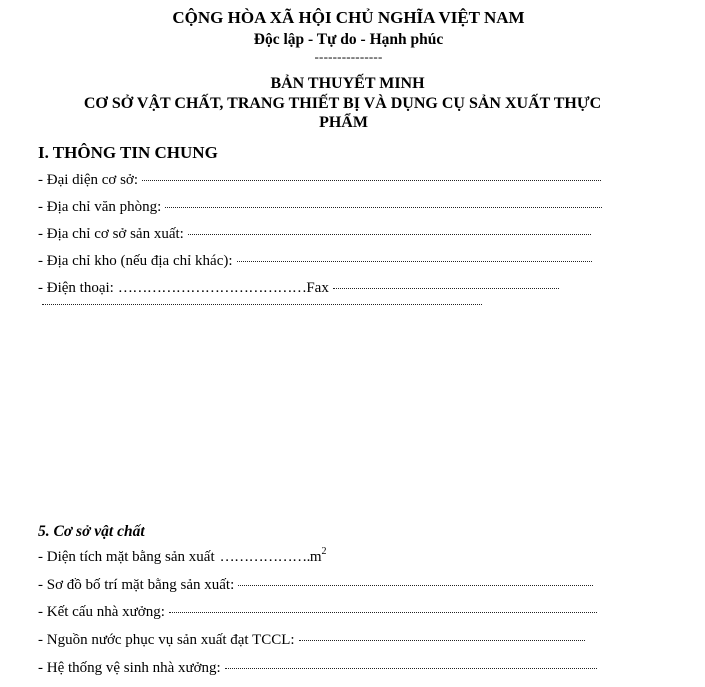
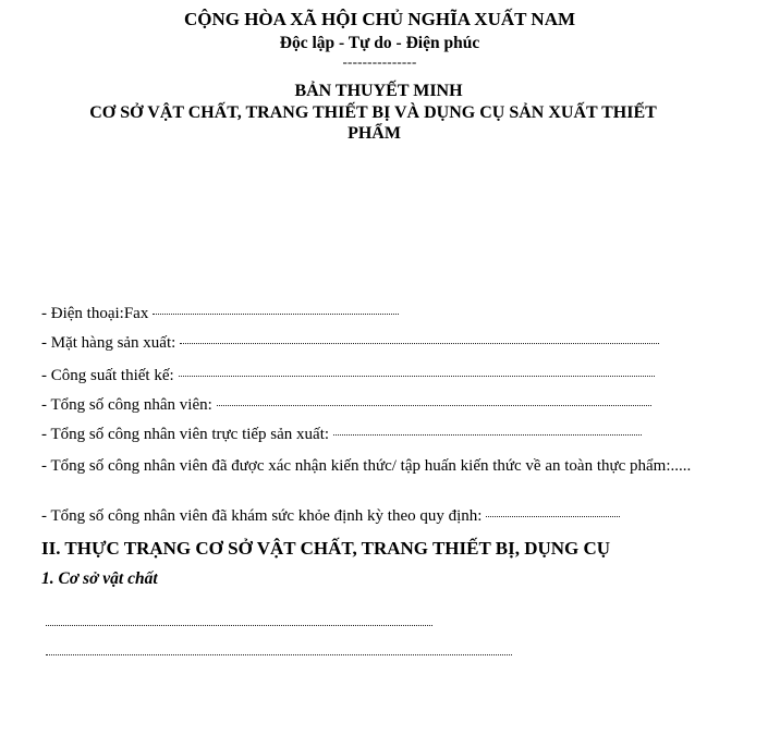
- CỘNG HÒA XÃ HỘI CHỦ NGHĨA VIỆT NAM
+ CỘNG HÒA XÃ HỘI CHỦ NGHĨA XUẤT NAM
- Độc lập - Tự do - Hạnh phúc
+ Độc lập - Tự do - Điện phúc
  ---------------
  BẢN THUYẾT MINH
- CƠ SỞ VẬT CHẤT, TRANG THIẾT BỊ VÀ DỤNG CỤ SẢN XUẤT THỰC
+ CƠ SỞ VẬT CHẤT, TRANG THIẾT BỊ VÀ DỤNG CỤ SẢN XUẤT THIẾT
  PHẨM
- I. THÔNG TIN CHUNG
- - Đại diện cơ sở:
- - Địa chỉ văn phòng:
- - Địa chỉ cơ sở sản xuất:
- - Địa chỉ kho (nếu địa chỉ khác):
  - Điện thoại:
- …………………………………
  Fax
+ - Mặt hàng sản xuất:
+ - Công suất thiết kế:
+ - Tổng số công nhân viên:
+ - Tổng số công nhân viên trực tiếp sản xuất:
+ - Tổng số công nhân viên đã được xác nhận kiến thức/ tập huấn kiến thức về an toàn thực phẩm:.....
+ - Tổng số công nhân viên đã khám sức khỏe định kỳ theo quy định:
+ II. THỰC TRẠNG CƠ SỞ VẬT CHẤT, TRANG THIẾT BỊ, DỤNG CỤ
- 5. Cơ sở vật chất
+ 1. Cơ sở vật chất
- - Diện tích mặt bằng sản xuất
- ……………….
- m2
- - Sơ đồ bố trí mặt bằng sản xuất:
- - Kết cấu nhà xưởng:
- - Nguồn nước phục vụ sản xuất đạt TCCL:
- - Hệ thống vệ sinh nhà xưởng:
